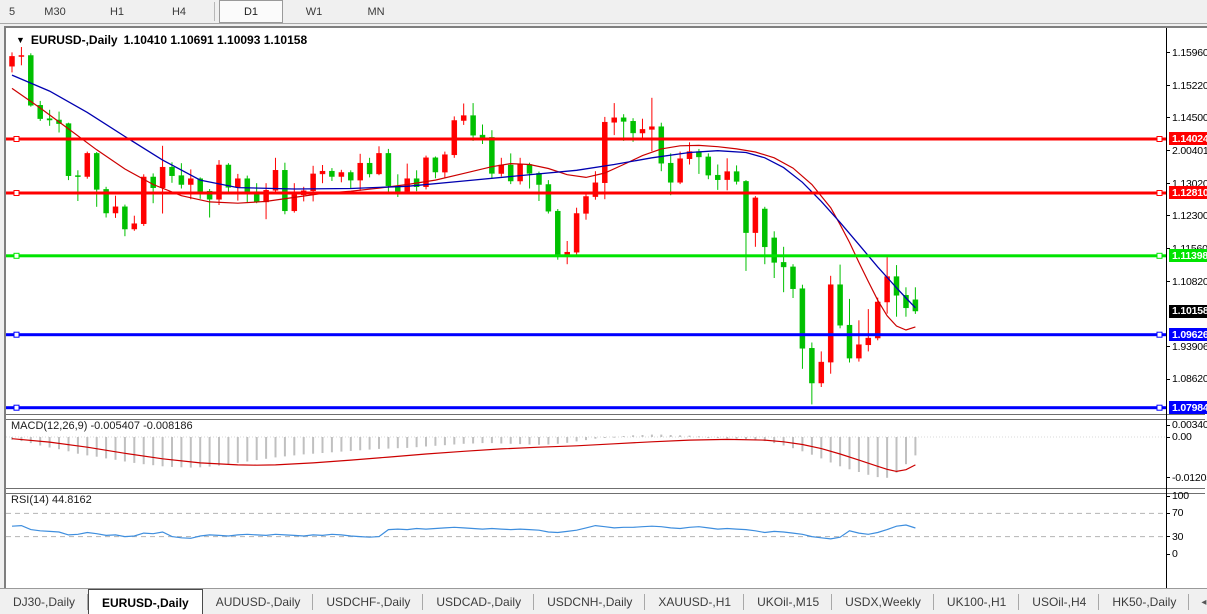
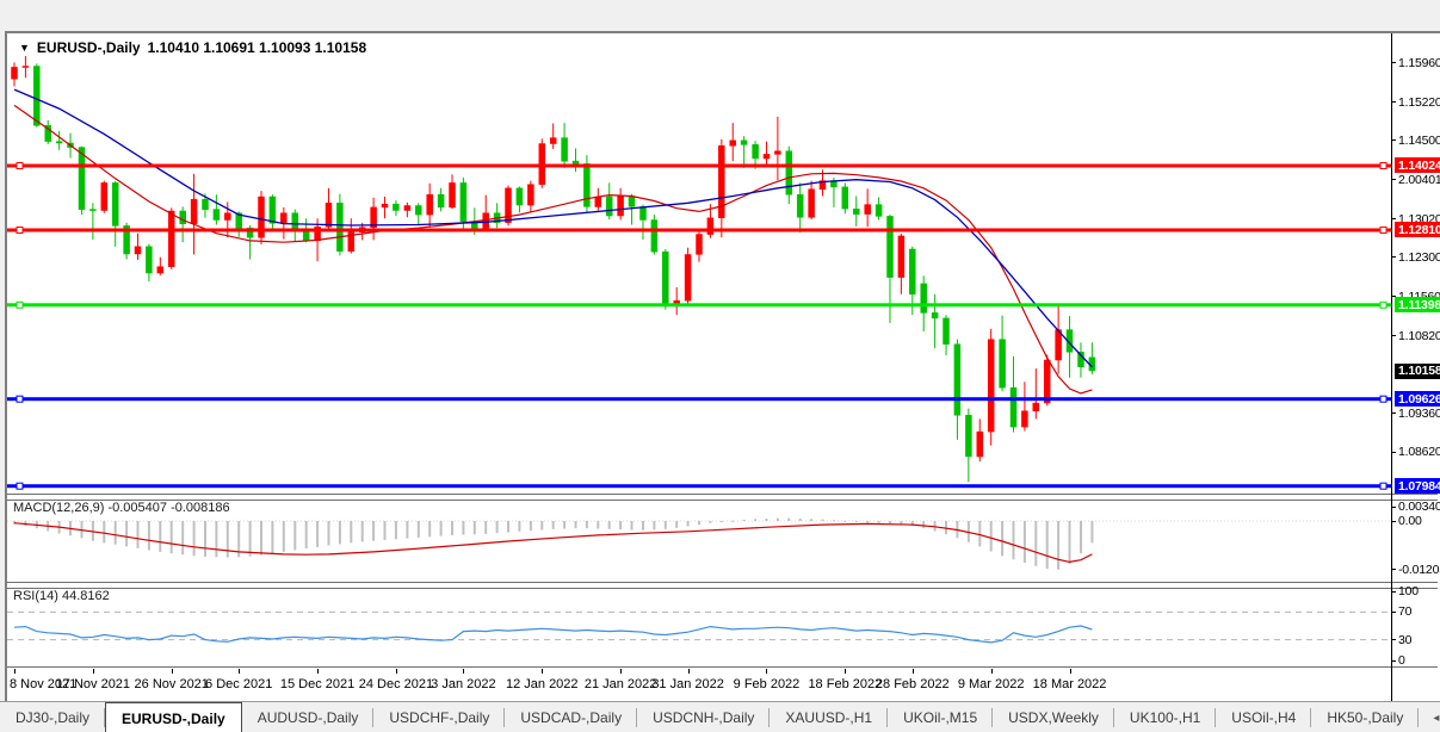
- 5
- M30
- H1
- H4
- D1
- W1
- MN
  ▼
  EURUSD-,Daily
  1.10410 1.10691 1.10093 1.10158
  MACD(12,26,9) -0.005407 -0.008186
  RSI(14) 44.8162
+ 8 Nov 2021
+ 17 Nov 2021
+ 26 Nov 2021
+ 6 Dec 2021
+ 15 Dec 2021
+ 24 Dec 2021
+ 3 Jan 2022
+ 12 Jan 2022
+ 21 Jan 2022
+ 31 Jan 2022
+ 9 Feb 2022
+ 18 Feb 2022
+ 28 Feb 2022
+ 9 Mar 2022
+ 18 Mar 2022
  1.15960
  1.15220
  1.14500
  2.00401
  1.13020
  1.12300
  1.10820
- 1.93906
+ 1.09360
  1.08620
  1.14024
  1.12810
  1.11398
  1.09626
  1.07984
  1.10158
  0.00340
  0.00
  -0.0120
  100
  70
  30
  0
  DJ30-,Daily
  EURUSD-,Daily
  AUDUSD-,Daily
  USDCHF-,Daily
  USDCAD-,Daily
  USDCNH-,Daily
  XAUUSD-,H1
  UKOil-,M15
  USDX,Weekly
  UK100-,H1
  USOil-,H4
  HK50-,Daily
  ◂
